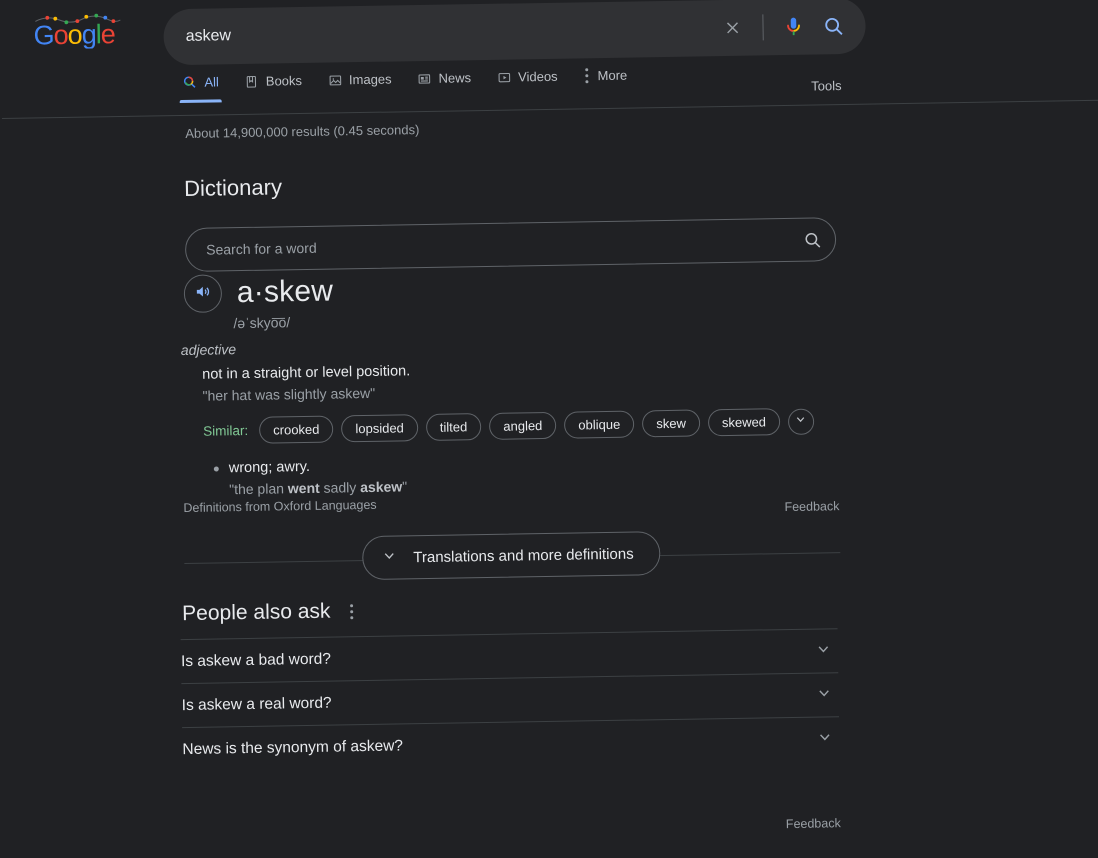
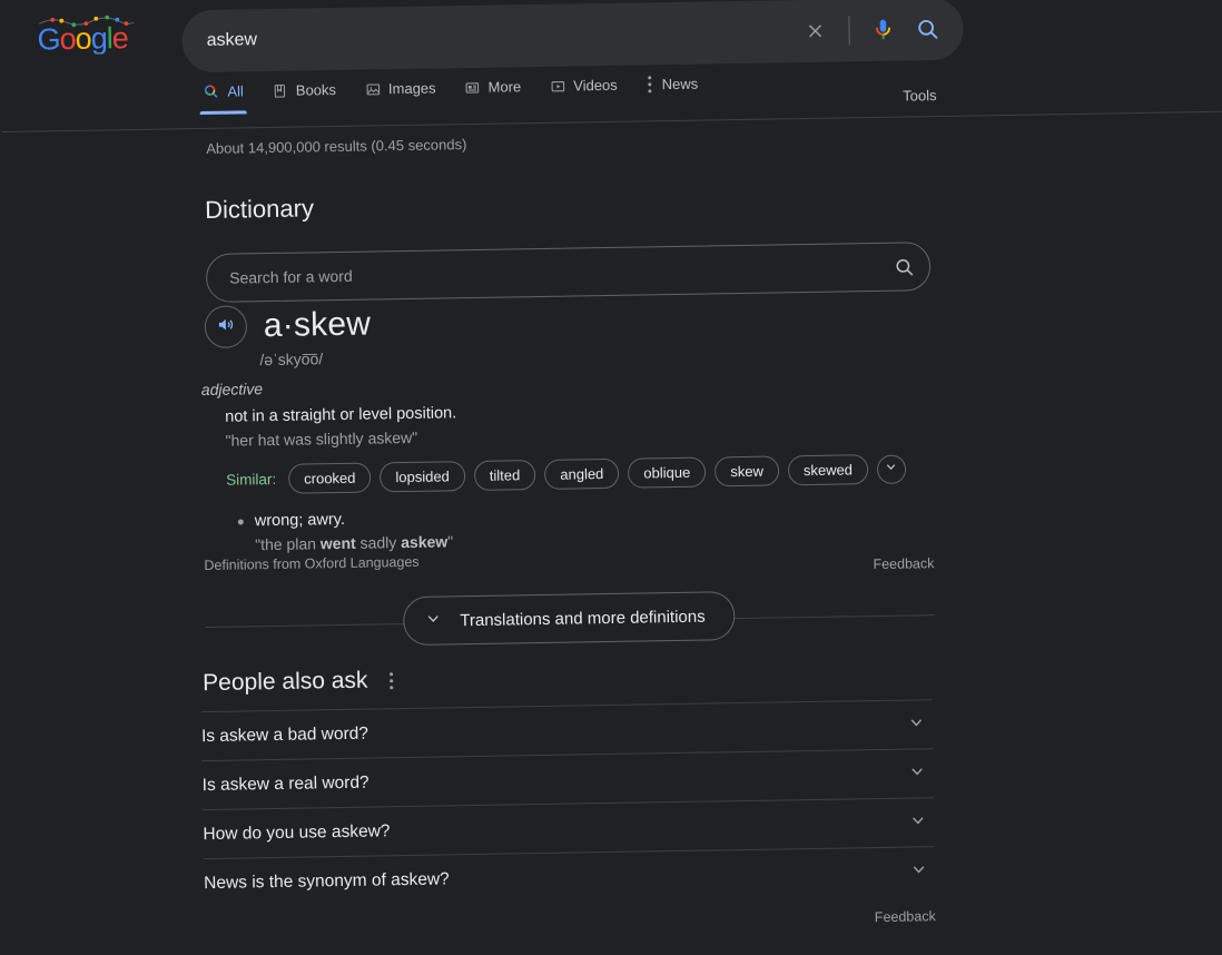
  Google
  askew
  All
  Books
  Images
- News
+ More
  Videos
- More
+ News
  Tools
  About 14,900,000 results (0.45 seconds)
  Dictionary
  Search for a word
  a·skew
  /əˈskyo͞o/
  adjective
  not in a straight or level position.
  "her hat was slightly askew"
  Similar:
  crooked
  lopsided
  tilted
  angled
  oblique
  skew
  skewed
  wrong; awry.
  "the plan went sadly askew"
  Definitions from Oxford Languages
  Feedback
  Translations and more definitions
  People also ask
  Is askew a bad word?
  Is askew a real word?
+ How do you use askew?
  News is the synonym of askew?
  Feedback
